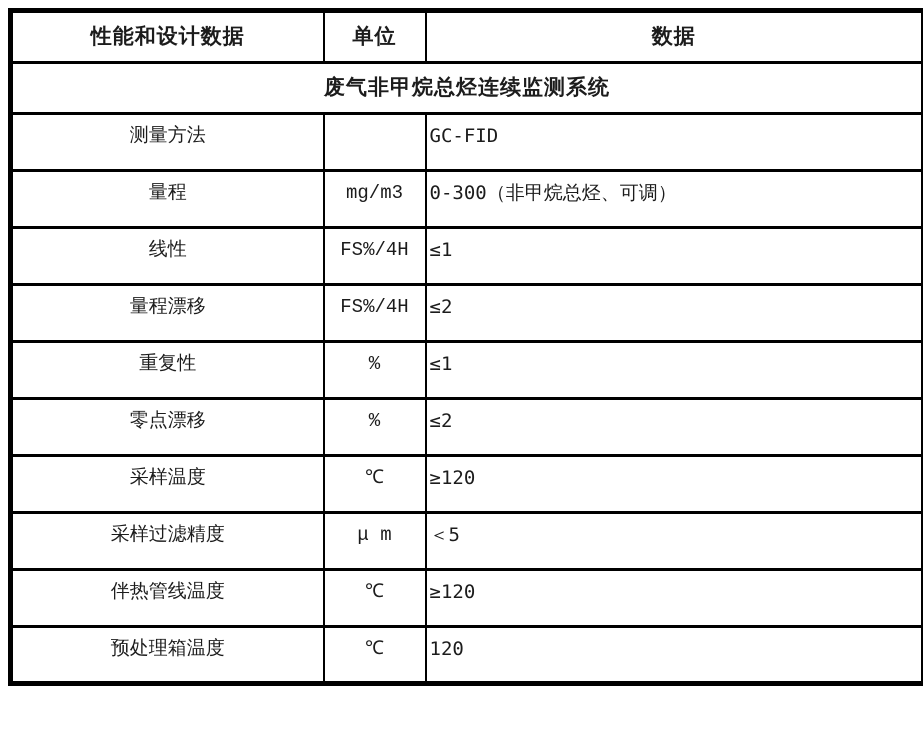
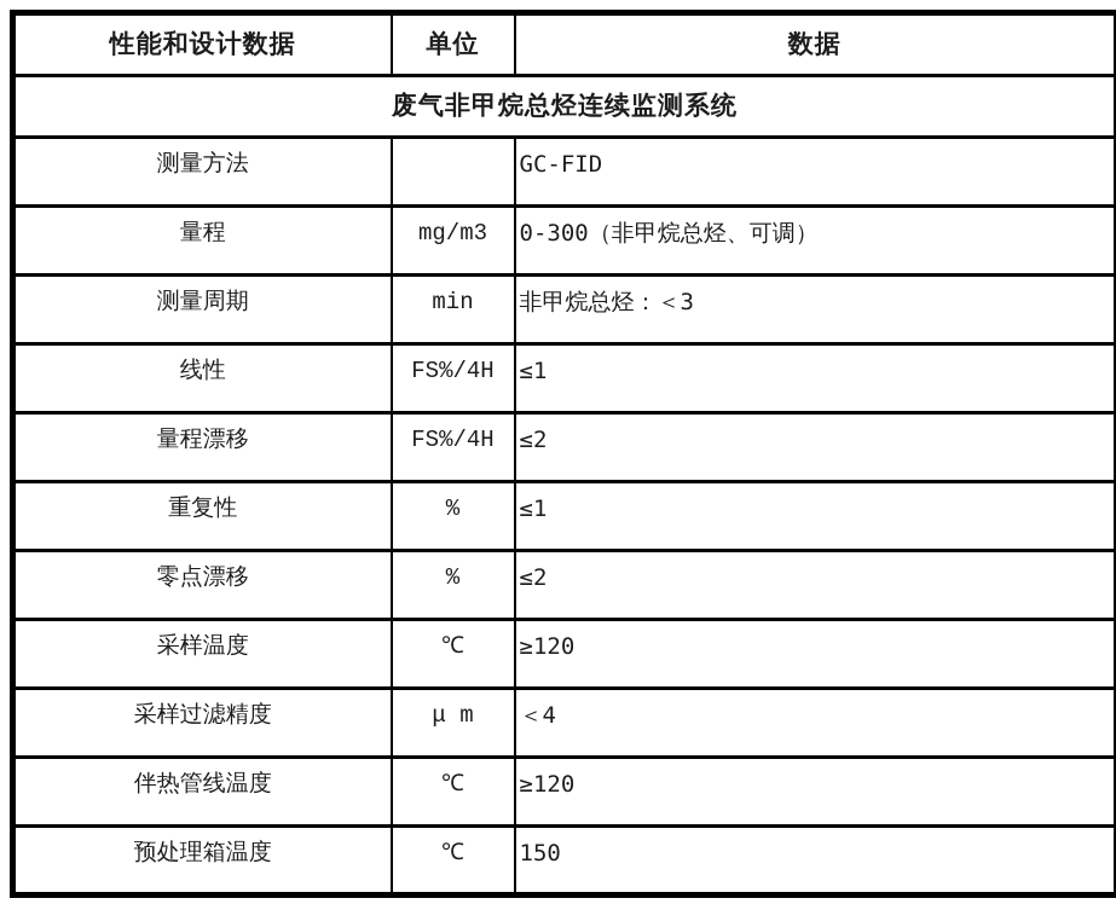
  性能和设计数据	单位	数据
  废气非甲烷总烃连续监测系统
  测量方法		GC-FID
  量程	mg/m3	0-300（非甲烷总烃、可调）
+ 测量周期	min	非甲烷总烃：＜3
  线性	FS%/4H	≤1
  量程漂移	FS%/4H	≤2
  重复性	%	≤1
  零点漂移	%	≤2
  采样温度	℃	≥120
- 采样过滤精度	μ m	＜5
+ 采样过滤精度	μ m	＜4
  伴热管线温度	℃	≥120
- 预处理箱温度	℃	120
+ 预处理箱温度	℃	150
